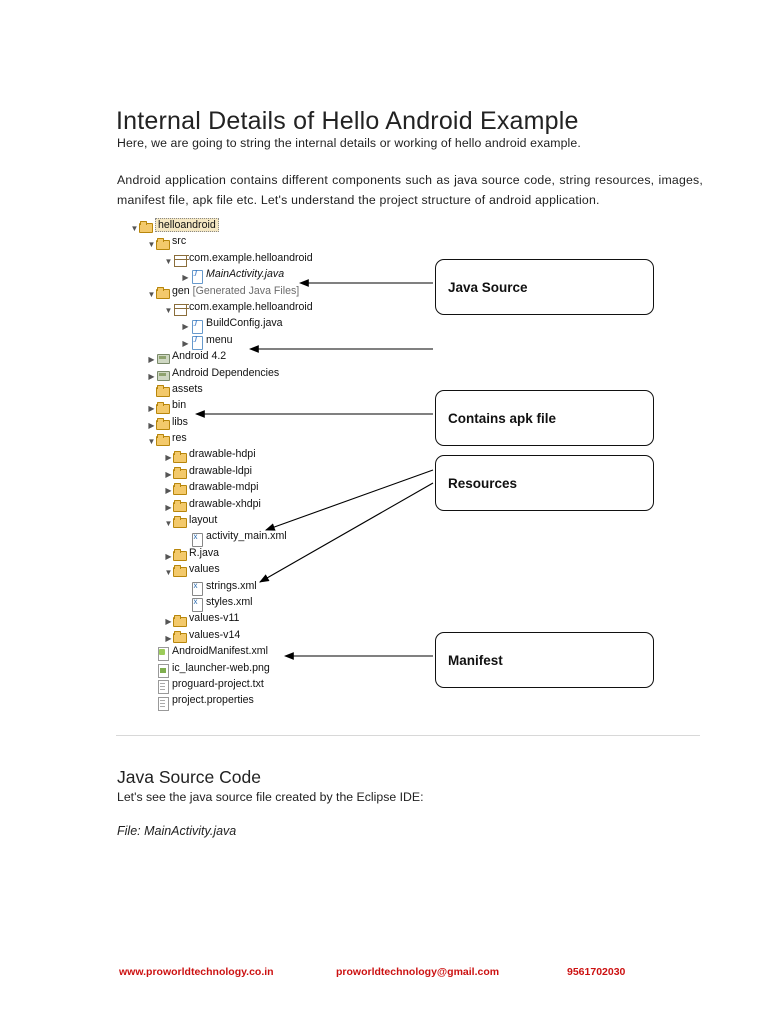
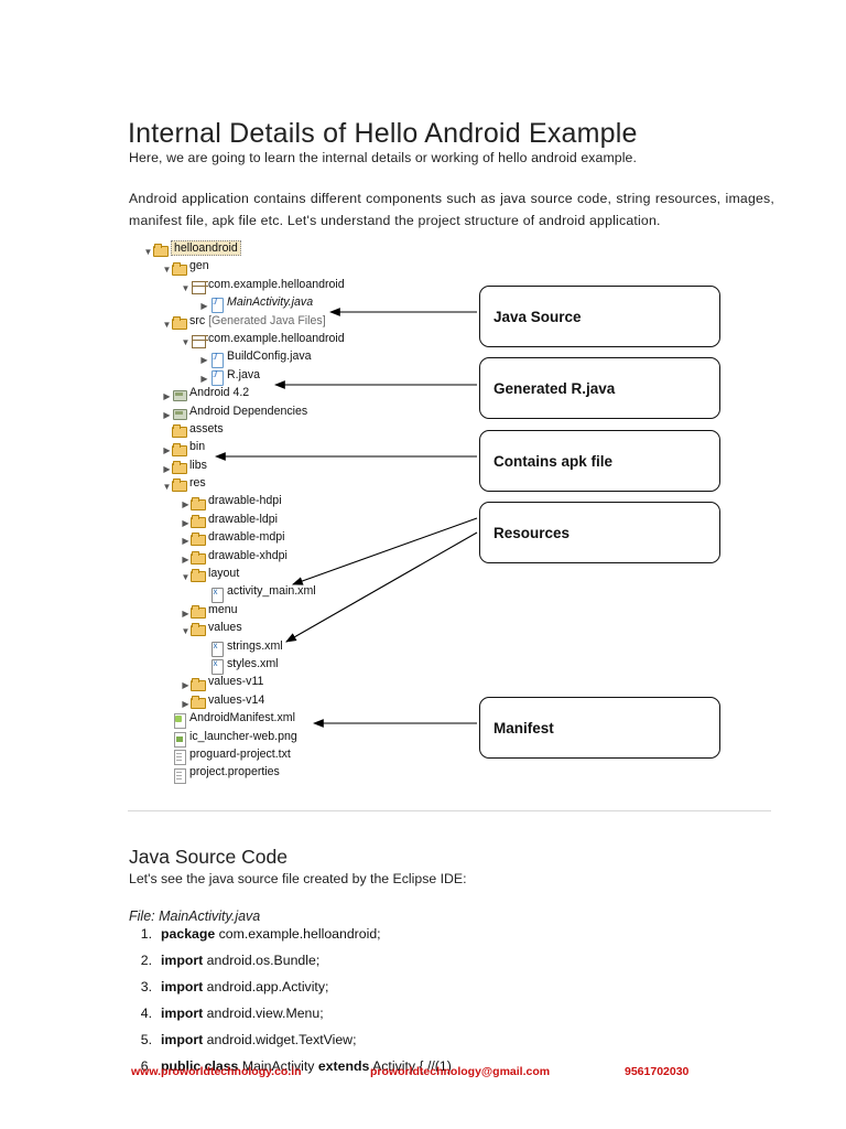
  Internal Details of Hello Android Example
- Here, we are going to string the internal details or working of hello android example.
+ Here, we are going to learn the internal details or working of hello android example.
  Android application contains different components such as java source code, string resources, images, manifest file, apk file etc. Let's understand the project structure of android application.
  ▼ helloandroid
- ▼ src
+ ▼ gen
  ▼ com.example.helloandroid
  ▶ MainActivity.java
- ▼ gen [Generated Java Files]
+ ▼ src [Generated Java Files]
  ▼ com.example.helloandroid
  ▶ BuildConfig.java
- ▶ menu
+ ▶ R.java
  ▶ Android 4.2
  ▶ Android Dependencies
  assets
  ▶ bin
  ▶ libs
  ▼ res
  ▶ drawable-hdpi
  ▶ drawable-ldpi
  ▶ drawable-mdpi
  ▶ drawable-xhdpi
  ▼ layout
  activity_main.xml
- ▶ R.java
+ ▶ menu
  ▼ values
  strings.xml
  styles.xml
  ▶ values-v11
  ▶ values-v14
  AndroidManifest.xml
  ic_launcher-web.png
  proguard-project.txt
  project.properties
  Java Source
+ Generated R.java
  Contains apk file
  Resources
  Manifest
  Java Source Code
  Let's see the java source file created by the Eclipse IDE:
  File: MainActivity.java
+ 1. package com.example.helloandroid;
+ 2. import android.os.Bundle;
+ 3. import android.app.Activity;
+ 4. import android.view.Menu;
+ 5. import android.widget.TextView;
+ 6. public class MainActivity extends Activity { //(1)
  www.proworldtechnology.co.in
  proworldtechnology@gmail.com
  9561702030
